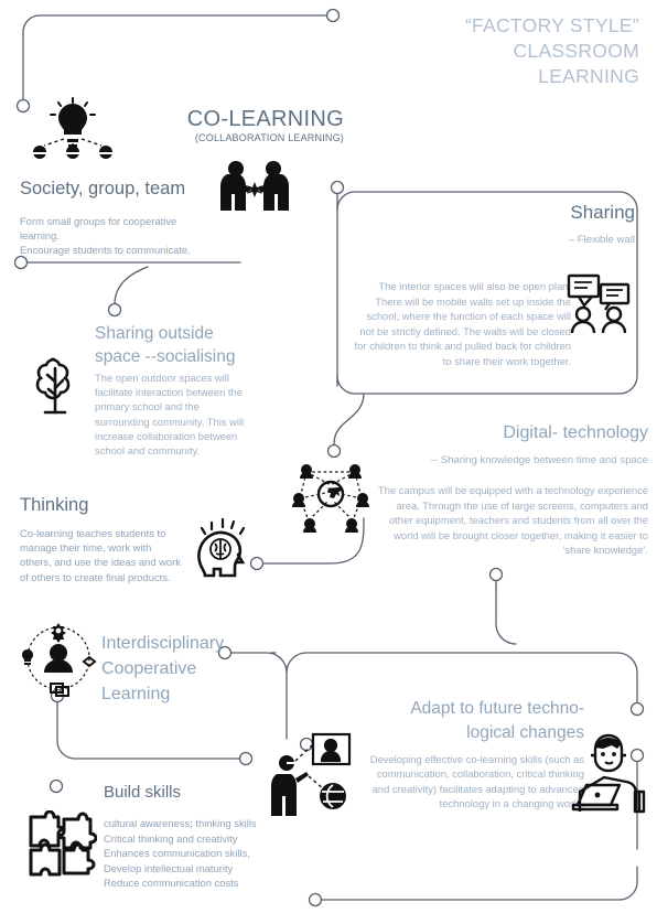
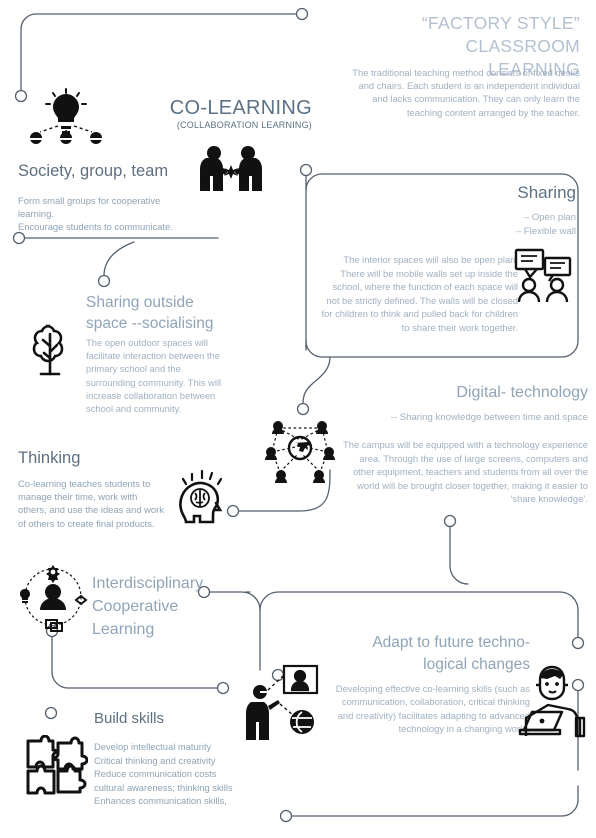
  “FACTORY STYLE” CLASSROOM
  LEARNING
+ The traditional teaching method consists of fixed desks and chairs. Each student is an independent individual and lacks communication. They can only learn the teaching content arranged by the teacher.
  CO-LEARNING
  (COLLABORATION LEARNING)
  Society, group, team
  Form small groups for cooperative
  learning.
  Encourage students to communicate.
  Sharing
+ – Open plan
  – Flexible wall
  The interior spaces will also be open plan There will be mobile walls set up inside the school, where the function of each space will not be strictly defined. The walls will be closed for children to think and pulled back for children to share their work together.
  Sharing outside
  space --socialising
  The open outdoor spaces will facilitate interaction between the primary school and the surrounding community. This will increase collaboration between school and community.
  Digital- technology
  -- Sharing knowledge between time and space
  The campus will be equipped with a technology experience area. Through the use of large screens, computers and other equipment, teachers and students from all over the world will be brought closer together, making it easier to ‘share knowledge’.
  Thinking
  Co-learning teaches students to manage their time, work with others, and use the ideas and work of others to create final products.
  Interdisciplinary
  Cooperative
  Learning
  Adapt to future techno-
  logical changes
  Developing effective co-learning skills (such as communication, collaboration, critical thinking and creativity) facilitates adapting to advanced technology in a changing worl.
  Build skills
- cultural awareness; thinking skills
+ Develop intellectual maturity
  Critical thinking and creativity
- Enhances communication skills,
+ Reduce communication costs
- Develop intellectual maturity
+ cultural awareness; thinking skills
- Reduce communication costs
+ Enhances communication skills,
